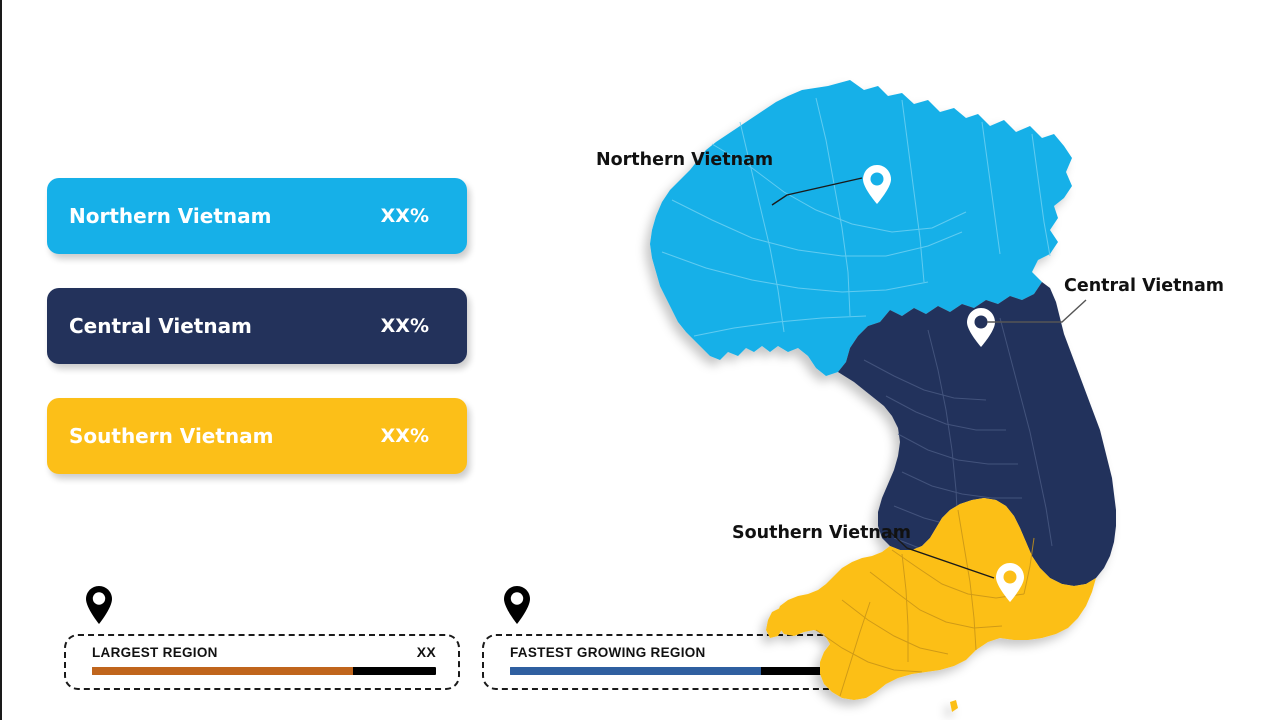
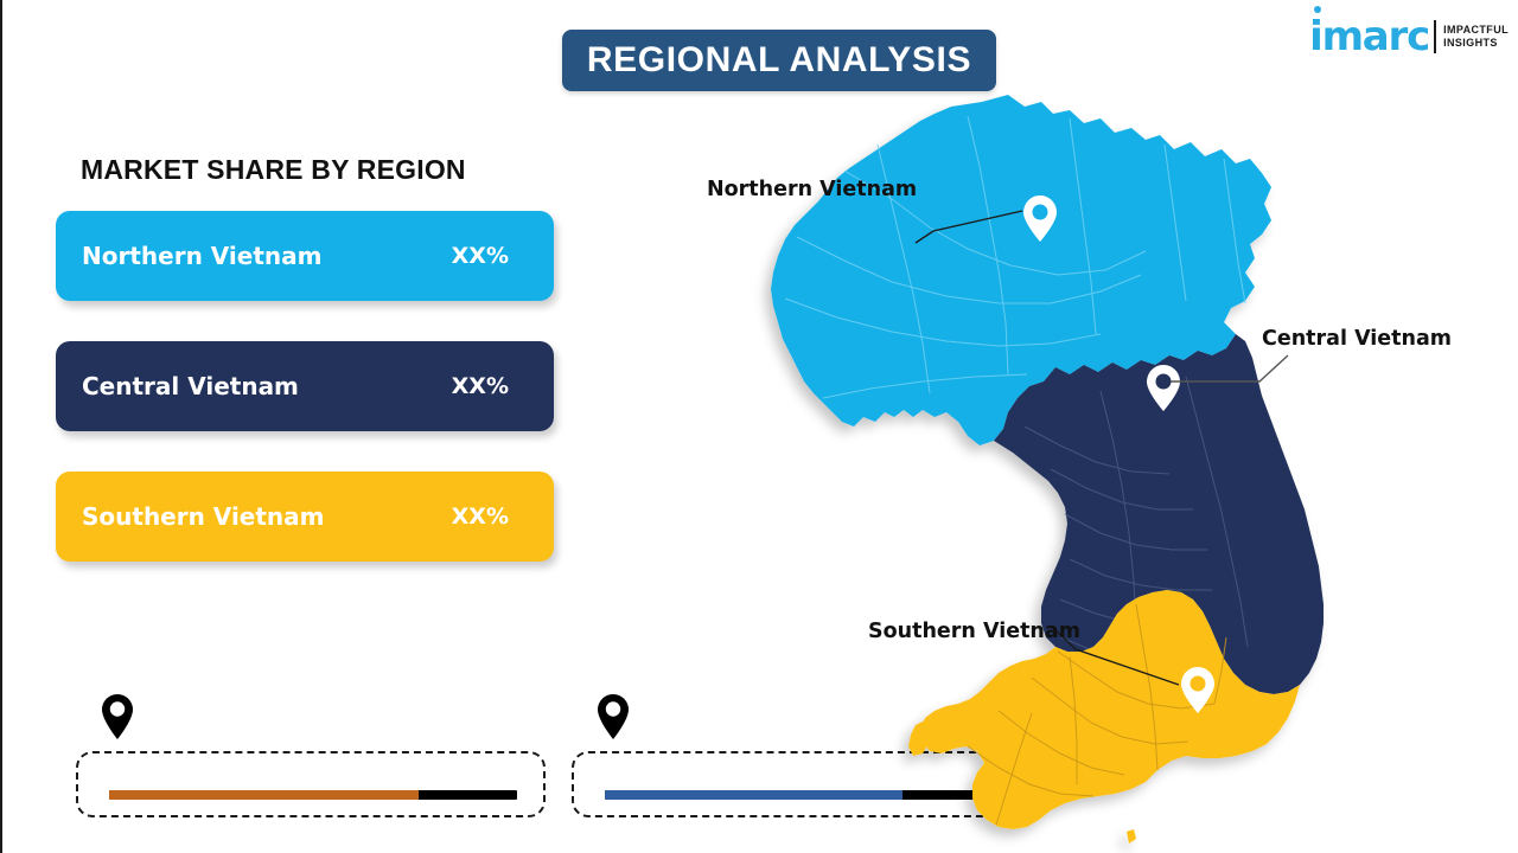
+ REGIONAL ANALYSIS
+ imarc
+ IMPACTFUL
+ INSIGHTS
+ MARKET SHARE BY REGION
  Northern Vietnam
  XX%
  Central Vietnam
  XX%
  Southern Vietnam
  XX%
- LARGEST REGION
- XX
- FASTEST GROWING REGION
  Northern Vietnam
  Central Vietnam
  Southern Vietnam
